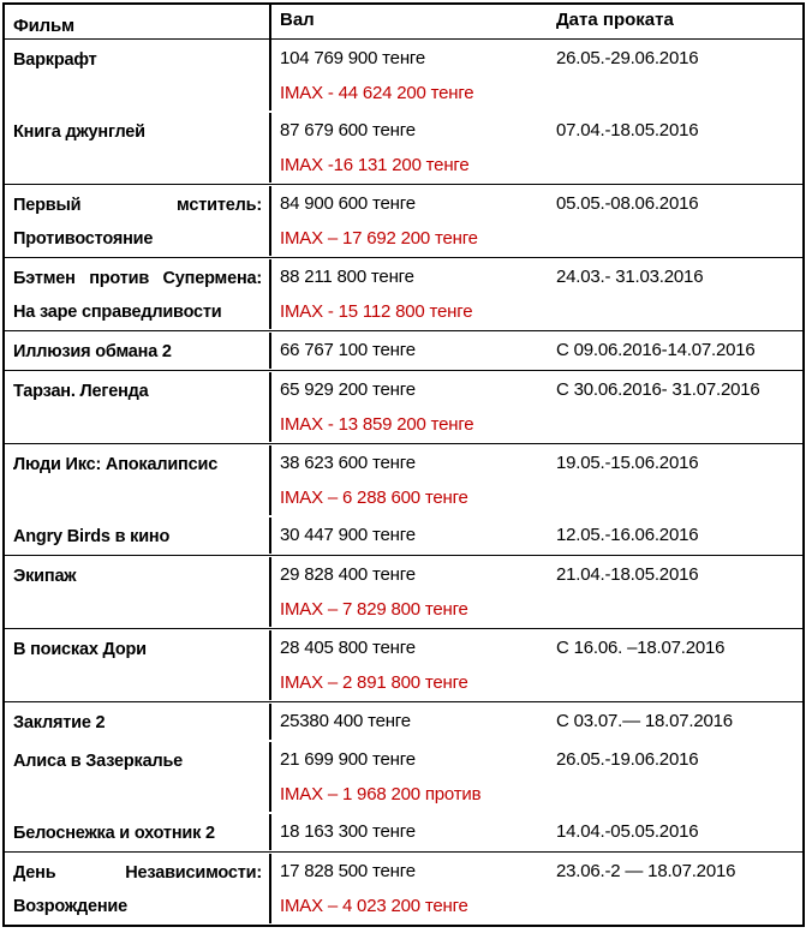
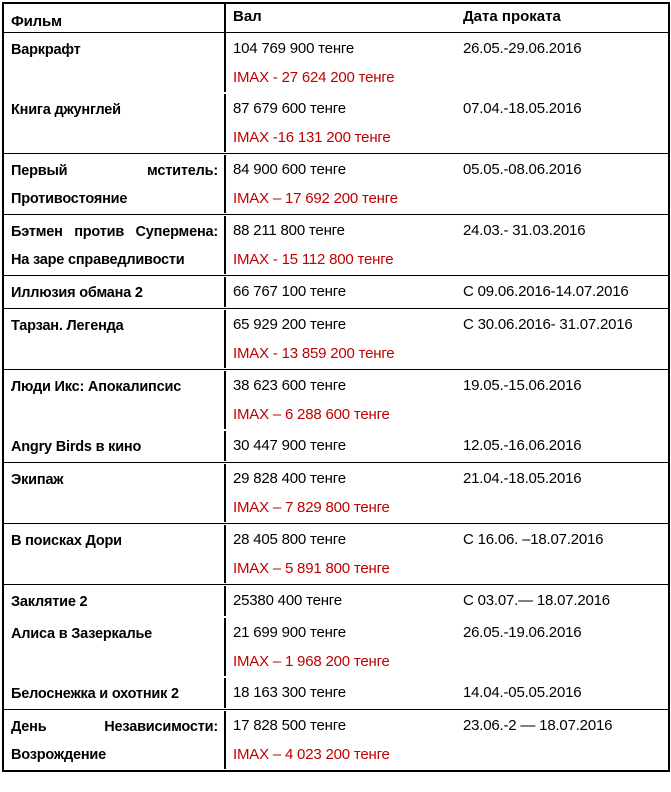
  Фильм
  Вал
  Дата проката
  Варкрафт
  104 769 900 тенге
- IMAX - 44 624 200 тенге
+ IMAX - 27 624 200 тенге
  26.05.-29.06.2016
  Книга джунглей
  87 679 600 тенге
  IMAX -16 131 200 тенге
  07.04.-18.05.2016
  Первый мститель: Противостояние
  84 900 600 тенге
  IMAX – 17 692 200 тенге
  05.05.-08.06.2016
  Бэтмен против Супермена: На заре справедливости
  88 211 800 тенге
  IMAX - 15 112 800 тенге
  24.03.- 31.03.2016
  Иллюзия обмана 2
  66 767 100 тенге
  С 09.06.2016-14.07.2016
  Тарзан. Легенда
  65 929 200 тенге
  IMAX - 13 859 200 тенге
  С 30.06.2016- 31.07.2016
  Люди Икс: Апокалипсис
  38 623 600 тенге
  IMAX – 6 288 600 тенге
  19.05.-15.06.2016
  Angry Birds в кино
  30 447 900 тенге
  12.05.-16.06.2016
  Экипаж
  29 828 400 тенге
  IMAX – 7 829 800 тенге
  21.04.-18.05.2016
  В поисках Дори
  28 405 800 тенге
- IMAX – 2 891 800 тенге
+ IMAX – 5 891 800 тенге
  С 16.06. –18.07.2016
  Заклятие 2
  25380 400 тенге
  С 03.07.— 18.07.2016
  Алиса в Зазеркалье
  21 699 900 тенге
- IMAX – 1 968 200 против
+ IMAX – 1 968 200 тенге
  26.05.-19.06.2016
  Белоснежка и охотник 2
  18 163 300 тенге
  14.04.-05.05.2016
  День Независимости: Возрождение
  17 828 500 тенге
  IMAX – 4 023 200 тенге
  23.06.-2 — 18.07.2016
